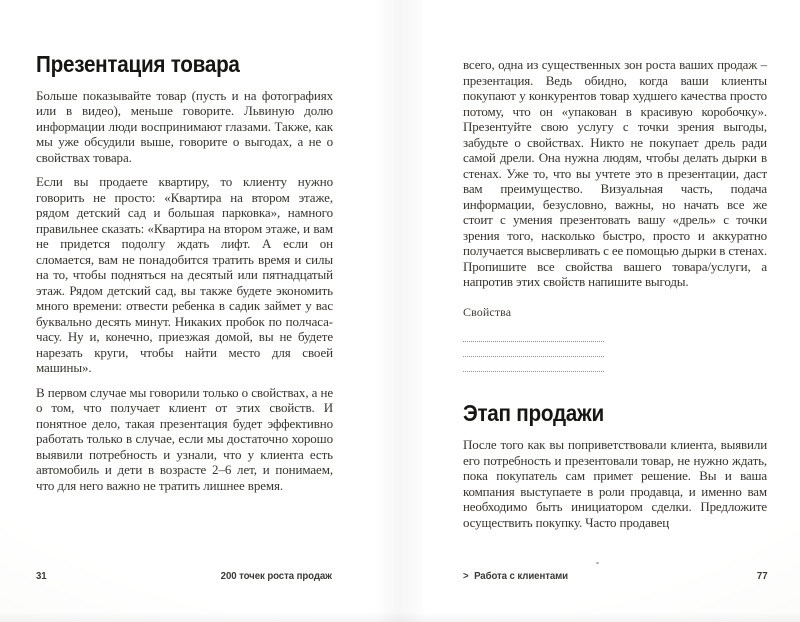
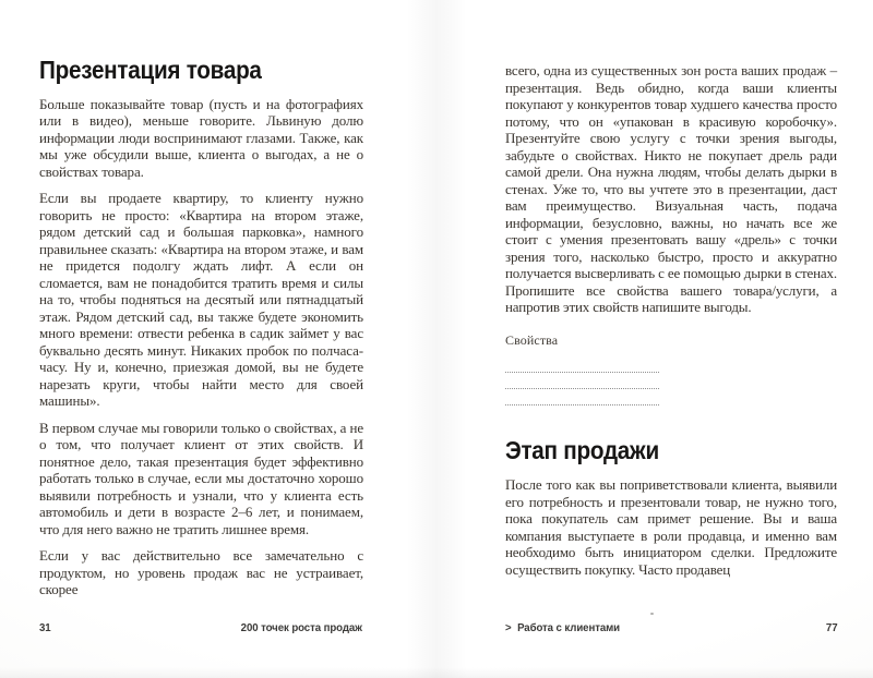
  Презентация товара
- Больше показывайте товар (пусть и на фотографиях или в видео), меньше говорите. Львиную долю информации люди воспринимают глазами. Также, как мы уже обсудили выше, говорите о выгодах, а не о свойствах товара.
+ Больше показывайте товар (пусть и на фотографиях или в видео), меньше говорите. Львиную долю информации люди воспринимают глазами. Также, как мы уже обсудили выше, клиента о выгодах, а не о свойствах товара.
  Если вы продаете квартиру, то клиенту нужно говорить не просто: «Квартира на втором этаже, рядом детский сад и большая парковка», намного правильнее сказать: «Квартира на втором этаже, и вам не придется подолгу ждать лифт. А если он сломается, вам не понадобится тратить время и силы на то, чтобы подняться на десятый или пятнадцатый этаж. Рядом детский сад, вы также будете экономить много времени: отвести ребенка в садик займет у вас буквально десять минут. Никаких пробок по полчаса-часу. Ну и, конечно, приезжая домой, вы не будете нарезать круги, чтобы найти место для своей машины».
  В первом случае мы говорили только о свойствах, а не о том, что получает клиент от этих свойств. И понятное дело, такая презентация будет эффективно работать только в случае, если мы достаточно хорошо выявили потребность и узнали, что у клиента есть автомобиль и дети в возрасте 2–6 лет, и понимаем, что для него важно не тратить лишнее время.
+ Если у вас действительно все замечательно с продуктом, но уровень продаж вас не устраивает, скорее
  всего, одна из существенных зон роста ваших продаж – презентация. Ведь обидно, когда ваши клиенты покупают у конкурентов товар худшего качества просто потому, что он «упакован в красивую коробочку». Презентуйте свою услугу с точки зрения выгоды, забудьте о свойствах. Никто не покупает дрель ради самой дрели. Она нужна людям, чтобы делать дырки в стенах. Уже то, что вы учтете это в презентации, даст вам преимущество. Визуальная часть, подача информации, безусловно, важны, но начать все же стоит с умения презентовать вашу «дрель» с точки зрения того, насколько быстро, просто и аккуратно получается высверливать с ее помощью дырки в стенах. Пропишите все свойства вашего товара/услуги, а напротив этих свойств напишите выгоды.
  Свойства
  Этап продажи
- После того как вы поприветствовали клиента, выявили его потребность и презентовали товар, не нужно ждать, пока покупатель сам примет решение. Вы и ваша компания выступаете в роли продавца, и именно вам необходимо быть инициатором сделки. Предложите осуществить покупку. Часто продавец
+ После того как вы поприветствовали клиента, выявили его потребность и презентовали товар, не нужно того, пока покупатель сам примет решение. Вы и ваша компания выступаете в роли продавца, и именно вам необходимо быть инициатором сделки. Предложите осуществить покупку. Часто продавец
  31
  200 точек роста продаж
  >
  Работа с клиентами
  77
